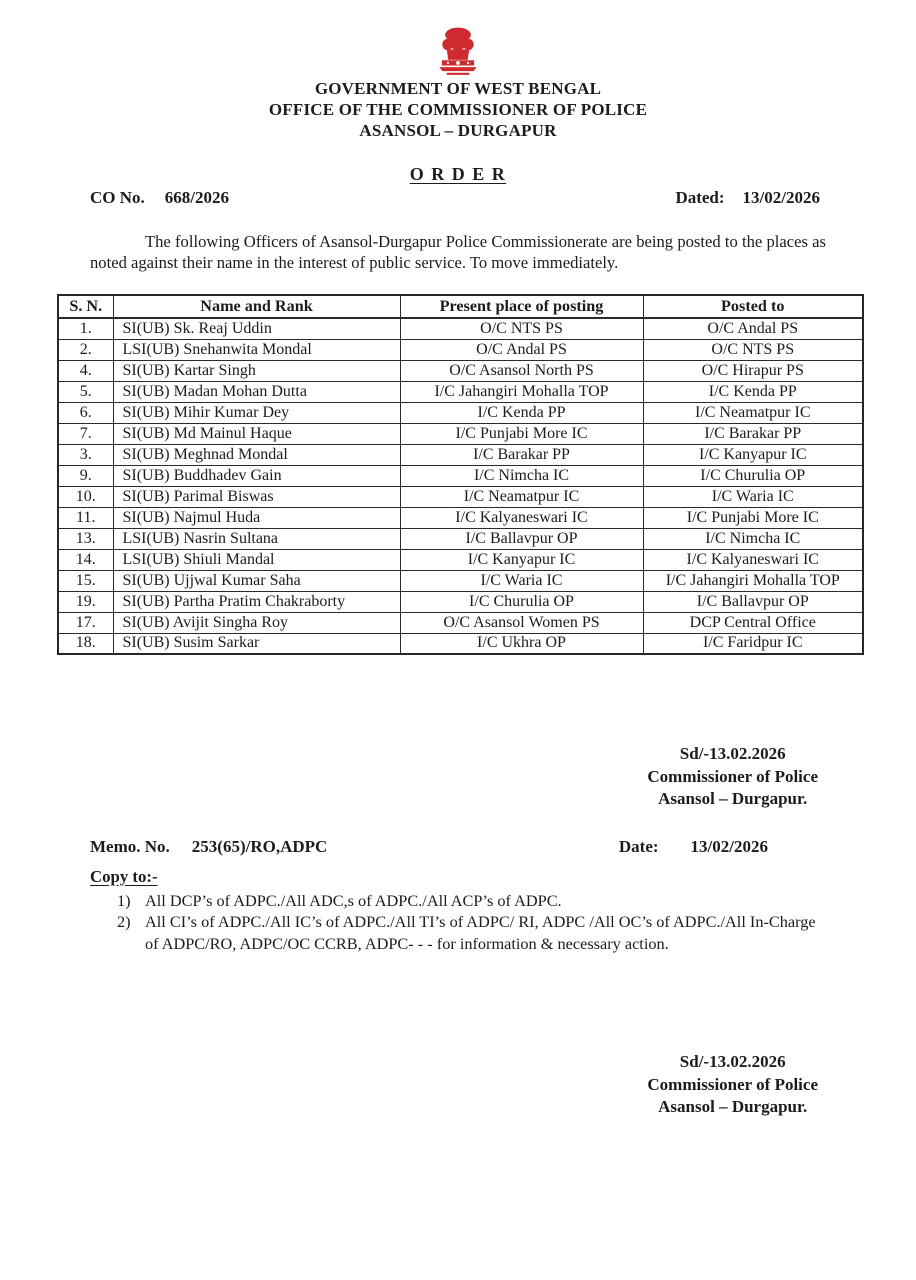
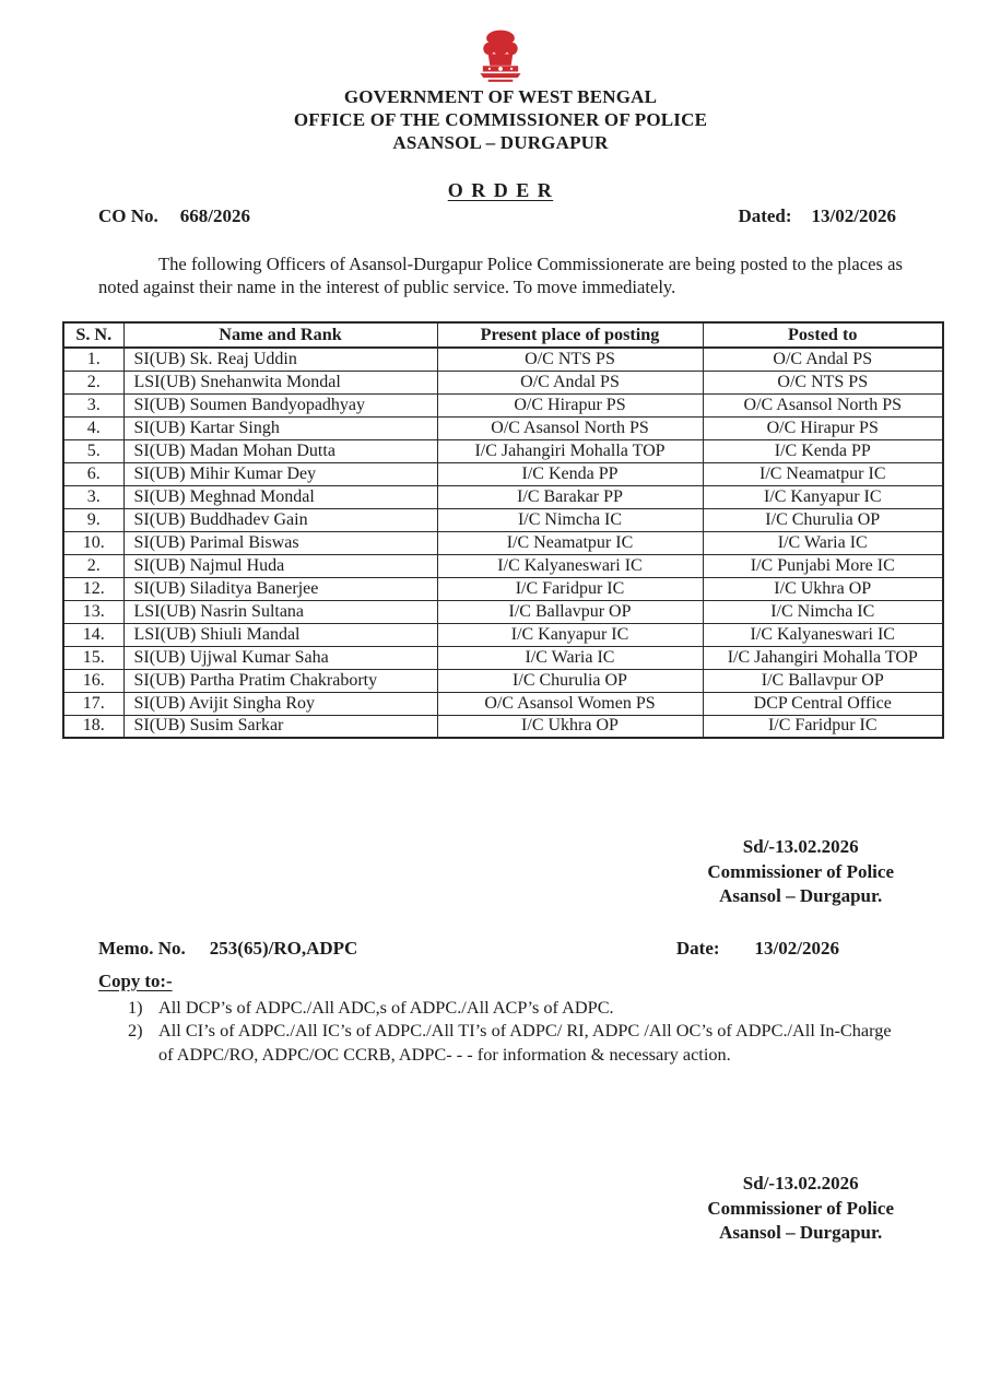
  GOVERNMENT OF WEST BENGAL
  OFFICE OF THE COMMISSIONER OF POLICE
  ASANSOL – DURGAPUR
  O R D E R
  CO No.
  668/2026
  Dated:
  13/02/2026
  The following Officers of Asansol-Durgapur Police Commissionerate are being posted to the places as noted against their name in the interest of public service. To move immediately.
  S. N.	Name and Rank	Present place of posting	Posted to
  1.	SI(UB) Sk. Reaj Uddin	O/C NTS PS	O/C Andal PS
  2.	LSI(UB) Snehanwita Mondal	O/C Andal PS	O/C NTS PS
+ 3.	SI(UB) Soumen Bandyopadhyay	O/C Hirapur PS	O/C Asansol North PS
  4.	SI(UB) Kartar Singh	O/C Asansol North PS	O/C Hirapur PS
  5.	SI(UB) Madan Mohan Dutta	I/C Jahangiri Mohalla TOP	I/C Kenda PP
  6.	SI(UB) Mihir Kumar Dey	I/C Kenda PP	I/C Neamatpur IC
- 7.	SI(UB) Md Mainul Haque	I/C Punjabi More IC	I/C Barakar PP
  3.	SI(UB) Meghnad Mondal	I/C Barakar PP	I/C Kanyapur IC
  9.	SI(UB) Buddhadev Gain	I/C Nimcha IC	I/C Churulia OP
  10.	SI(UB) Parimal Biswas	I/C Neamatpur IC	I/C Waria IC
- 11.	SI(UB) Najmul Huda	I/C Kalyaneswari IC	I/C Punjabi More IC
+ 2.	SI(UB) Najmul Huda	I/C Kalyaneswari IC	I/C Punjabi More IC
+ 12.	SI(UB) Siladitya Banerjee	I/C Faridpur IC	I/C Ukhra OP
  13.	LSI(UB) Nasrin Sultana	I/C Ballavpur OP	I/C Nimcha IC
  14.	LSI(UB) Shiuli Mandal	I/C Kanyapur IC	I/C Kalyaneswari IC
  15.	SI(UB) Ujjwal Kumar Saha	I/C Waria IC	I/C Jahangiri Mohalla TOP
- 19.	SI(UB) Partha Pratim Chakraborty	I/C Churulia OP	I/C Ballavpur OP
+ 16.	SI(UB) Partha Pratim Chakraborty	I/C Churulia OP	I/C Ballavpur OP
  17.	SI(UB) Avijit Singha Roy	O/C Asansol Women PS	DCP Central Office
  18.	SI(UB) Susim Sarkar	I/C Ukhra OP	I/C Faridpur IC
  Sd/-13.02.2026
  Commissioner of Police
  Asansol – Durgapur.
  Memo. No.
  253(65)/RO,ADPC
  Date:
  13/02/2026
  Copy to:-
  1)
  All DCP’s of ADPC./All ADC,s of ADPC./All ACP’s of ADPC.
  2)
  All CI’s of ADPC./All IC’s of ADPC./All TI’s of ADPC/ RI, ADPC /All OC’s of ADPC./All In-Charge of ADPC/RO, ADPC/OC CCRB, ADPC- - - for information & necessary action.
  Sd/-13.02.2026
  Commissioner of Police
  Asansol – Durgapur.
